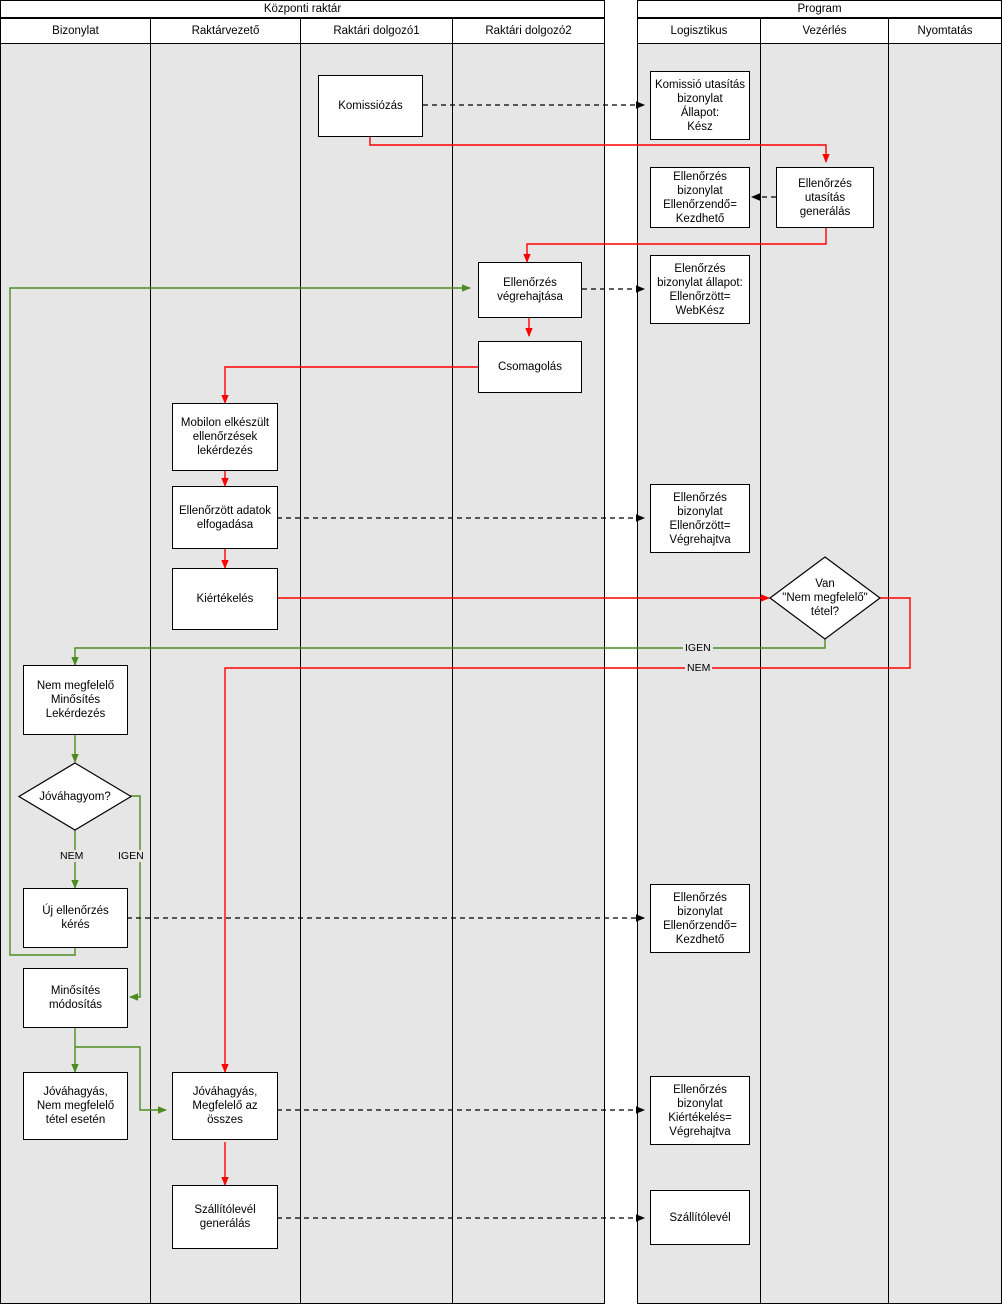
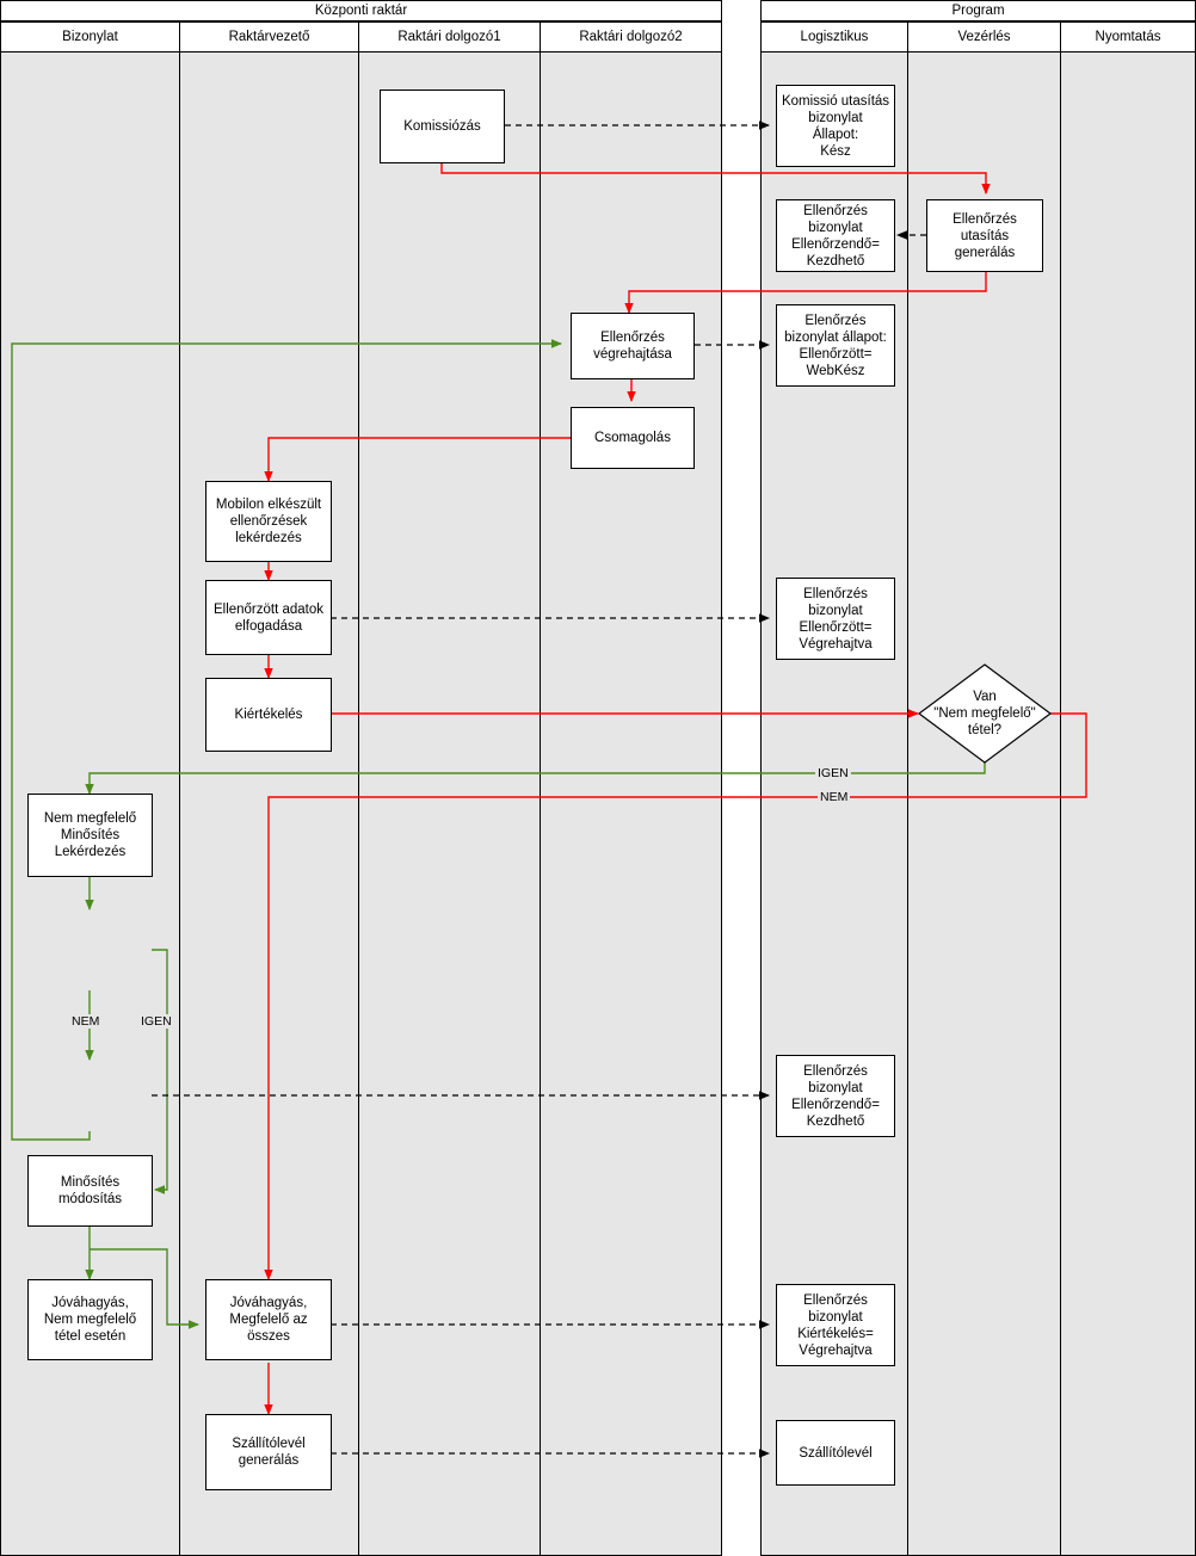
  Központi raktár
  Program
  Bizonylat
  Raktárvezető
  Raktári dolgozó1
  Raktári dolgozó2
  Logisztikus
  Vezérlés
  Nyomtatás
  IGEN
  NEM
  NEM
  IGEN
  Komissiózás
  Komissió utasítás
  bizonylat
  Állapot:
  Kész
  Ellenőrzés
  bizonylat
  Ellenőrzendő=
  Kezdhető
  Ellenőrzés
  utasítás
  generálás
  Ellenőrzés
  végrehajtása
  Elenőrzés
  bizonylat állapot:
  Ellenőrzött=
  WebKész
  Csomagolás
  Mobilon elkészült
  ellenőrzések
  lekérdezés
  Ellenőrzött adatok
  elfogadása
  Ellenőrzés
  bizonylat
  Ellenőrzött=
  Végrehajtva
  Kiértékelés
  Van
  "Nem megfelelő"
  tétel?
  Nem megfelelő
  Minősítés
  Lekérdezés
- Jóváhagyom?
- Új ellenőrzés
- kérés
  Ellenőrzés
  bizonylat
  Ellenőrzendő=
  Kezdhető
  Minősítés
  módosítás
  Jóváhagyás,
  Nem megfelelő
  tétel esetén
  Jóváhagyás,
  Megfelelő az
  összes
  Ellenőrzés
  bizonylat
  Kiértékelés=
  Végrehajtva
  Szállítólevél
  generálás
  Szállítólevél
